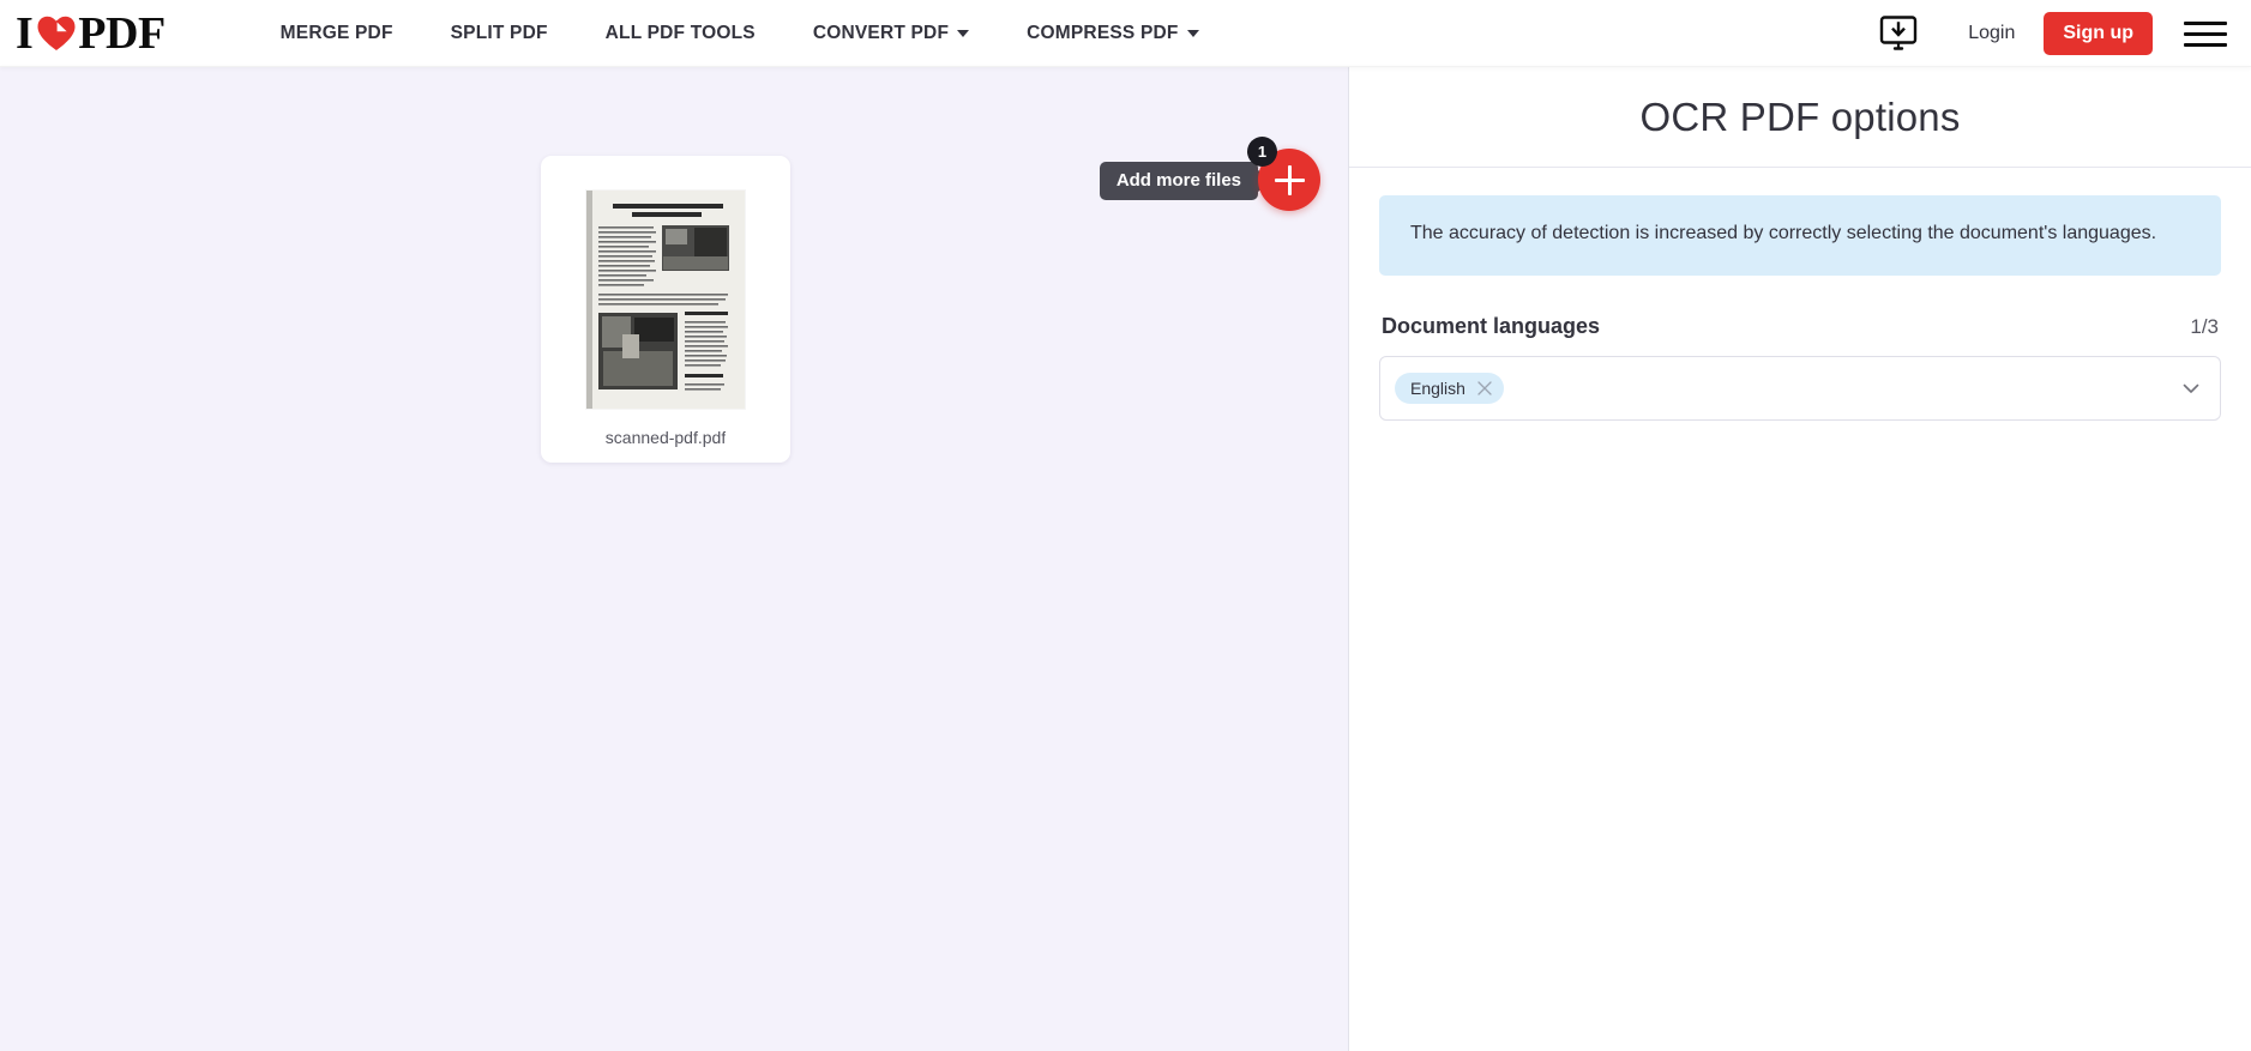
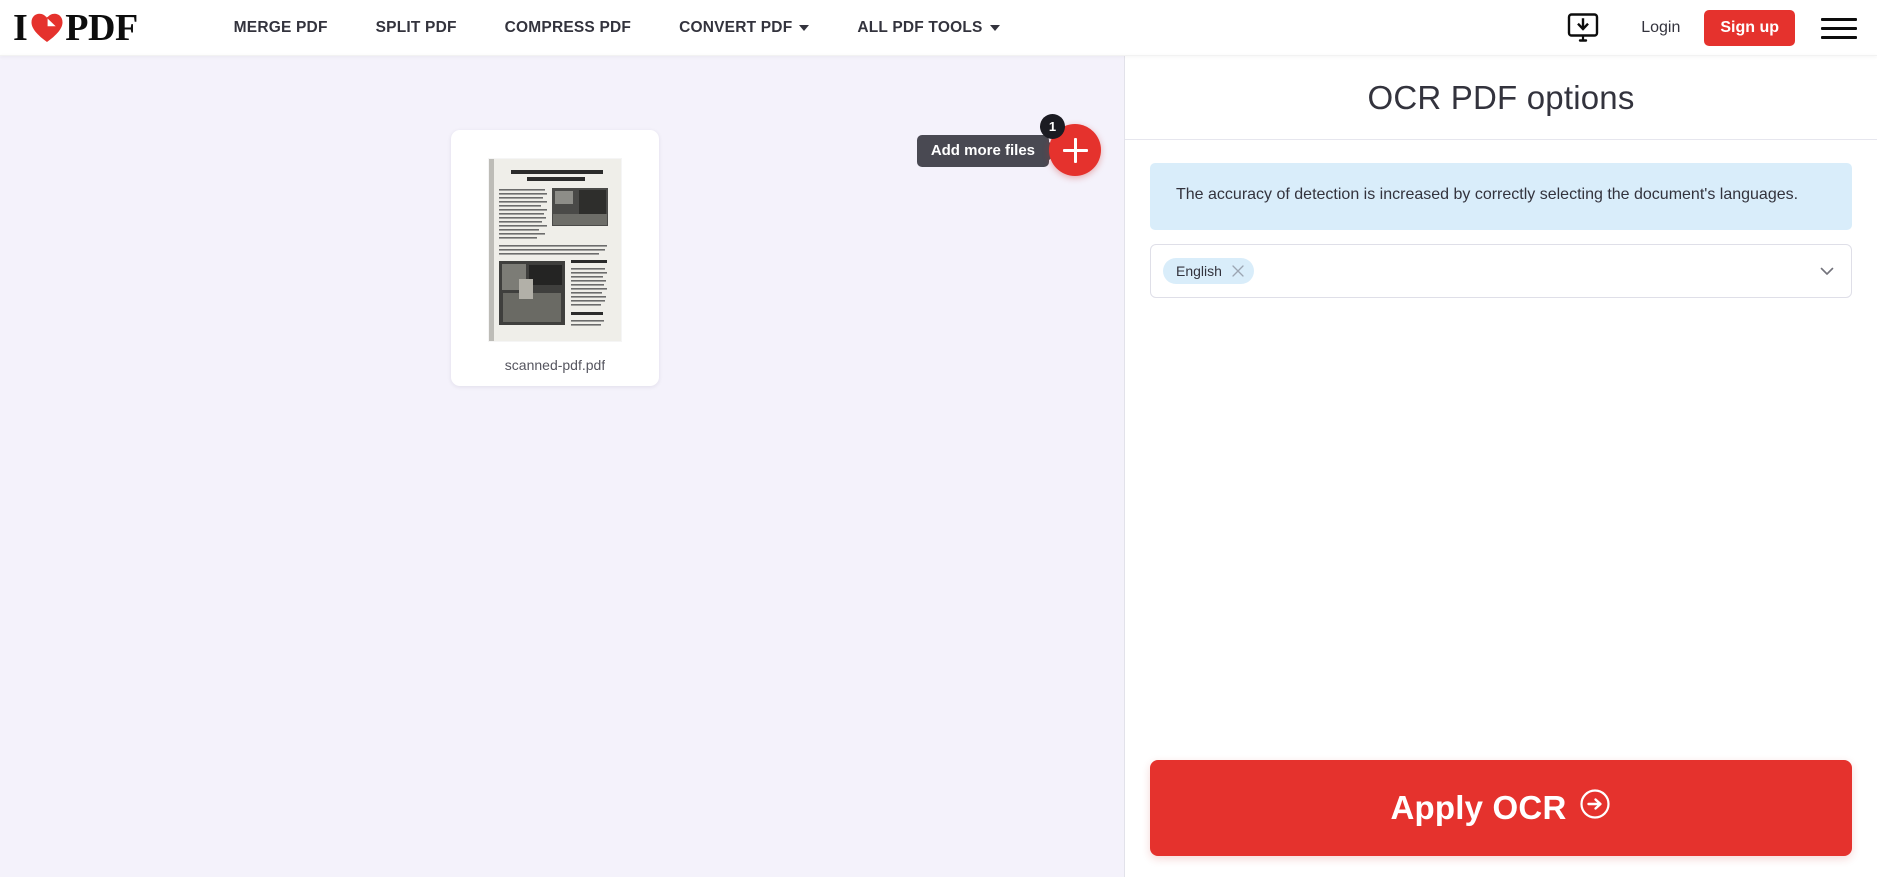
  I
  PDF
  MERGE PDF
  SPLIT PDF
- ALL PDF TOOLS
+ COMPRESS PDF
  CONVERT PDF
- COMPRESS PDF
+ ALL PDF TOOLS
  Login
  Sign up
  scanned-pdf.pdf
  Add more files
  1
  OCR PDF options
  The accuracy of detection is increased by correctly selecting the document's languages.
- Document languages
- 1/3
  English
+ Apply OCR
